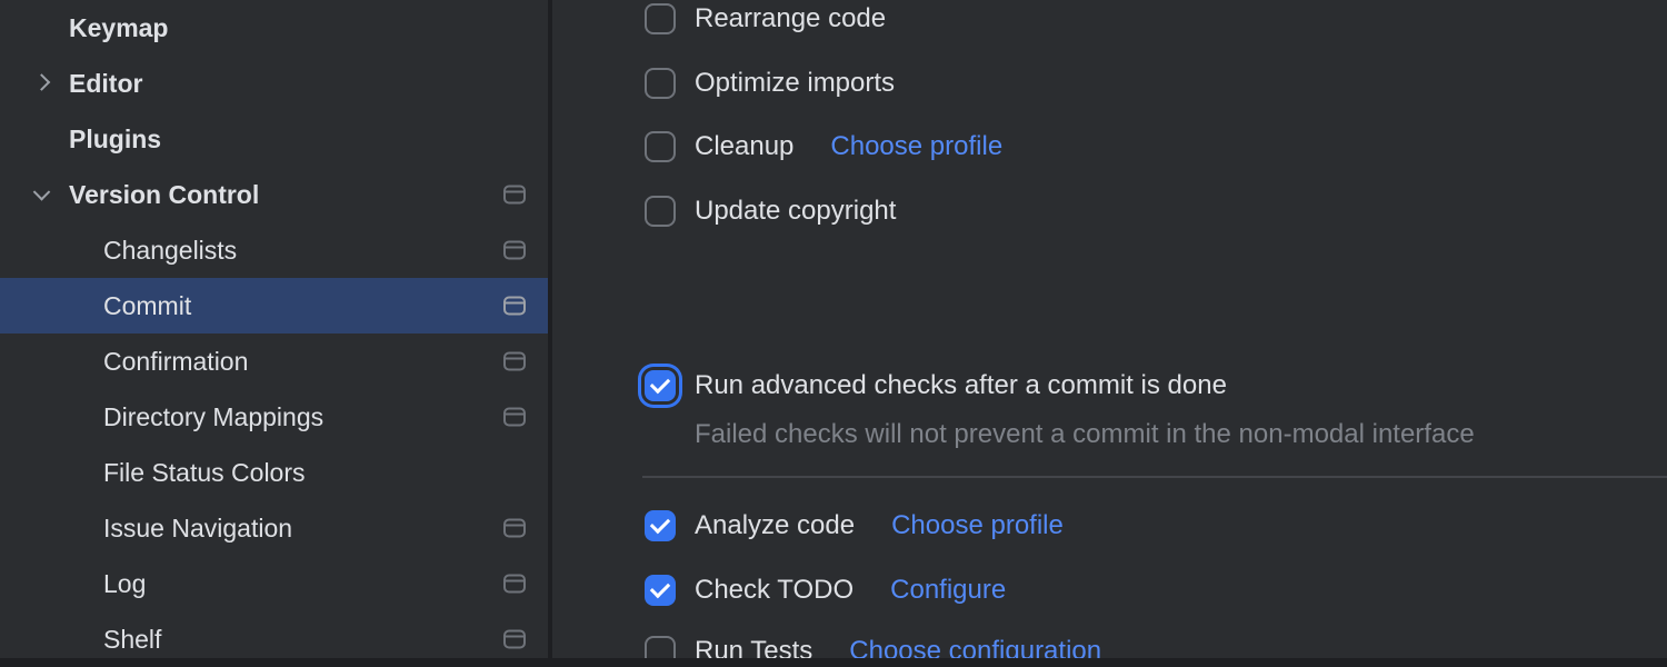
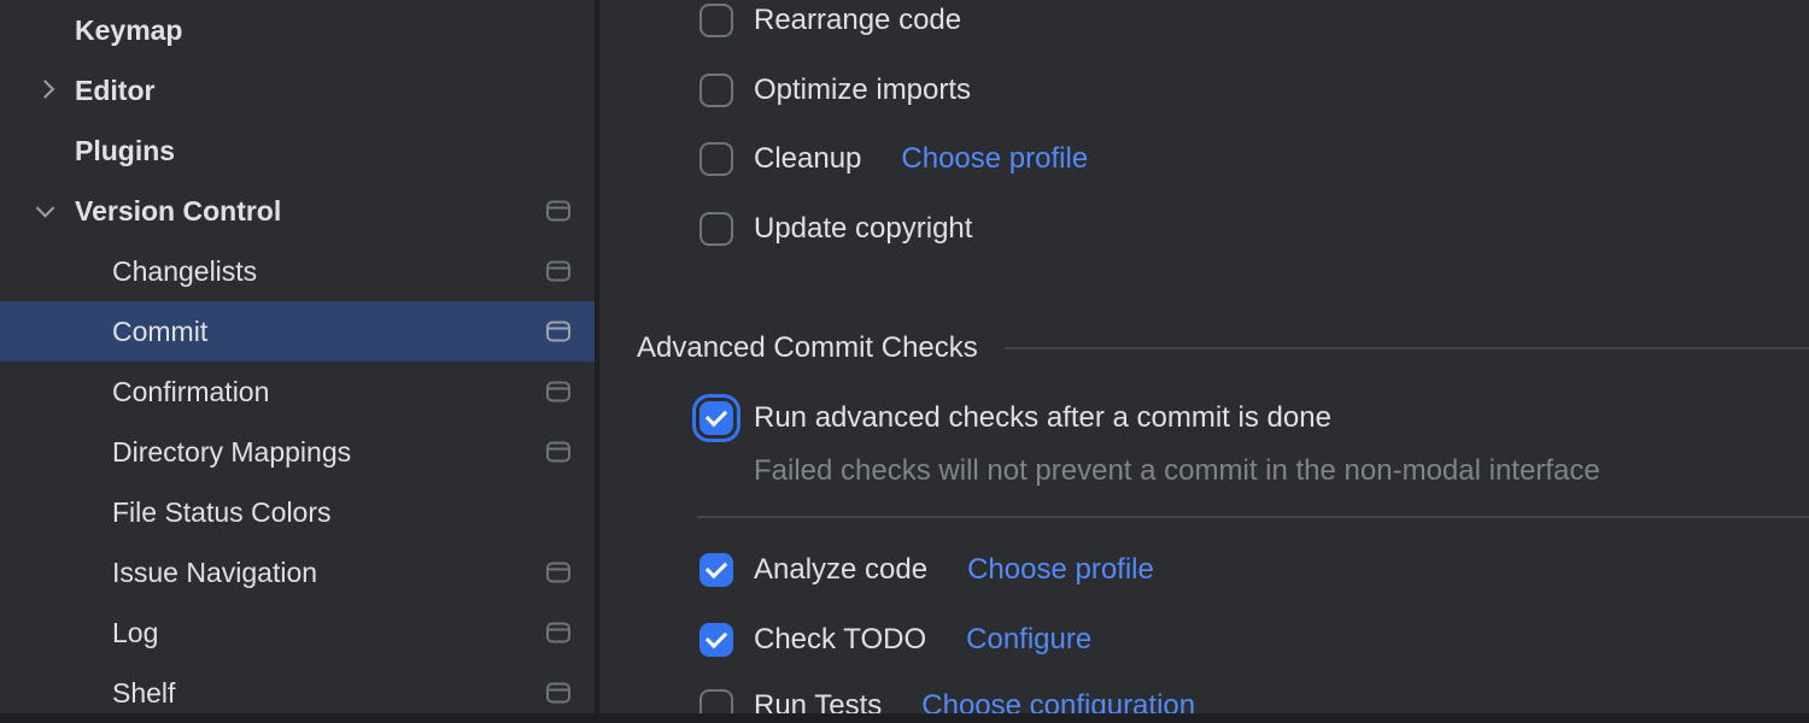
  Keymap
  Editor
  Plugins
  Version Control
  Changelists
  Commit
  Confirmation
  Directory Mappings
  File Status Colors
  Issue Navigation
  Log
  Shelf
  Rearrange code
  Optimize imports
  Cleanup
  Choose profile
  Update copyright
+ Advanced Commit Checks
  Run advanced checks after a commit is done
  Failed checks will not prevent a commit in the non-modal interface
  Analyze code
  Choose profile
  Check TODO
  Configure
  Run Tests
  Choose configuration
